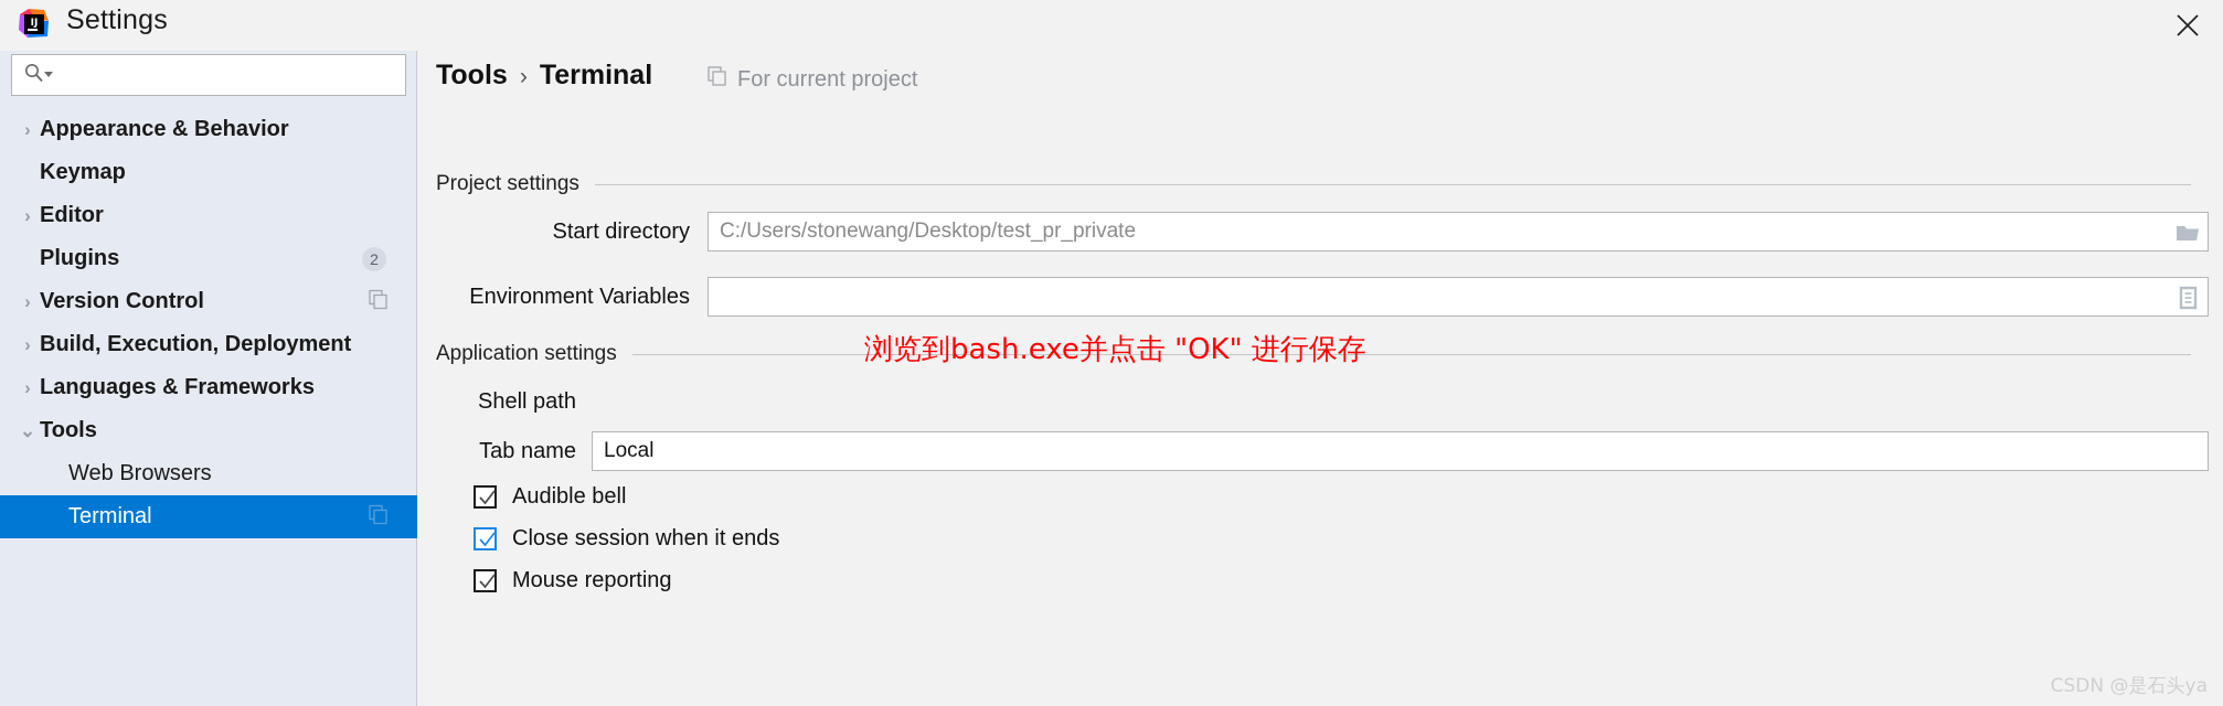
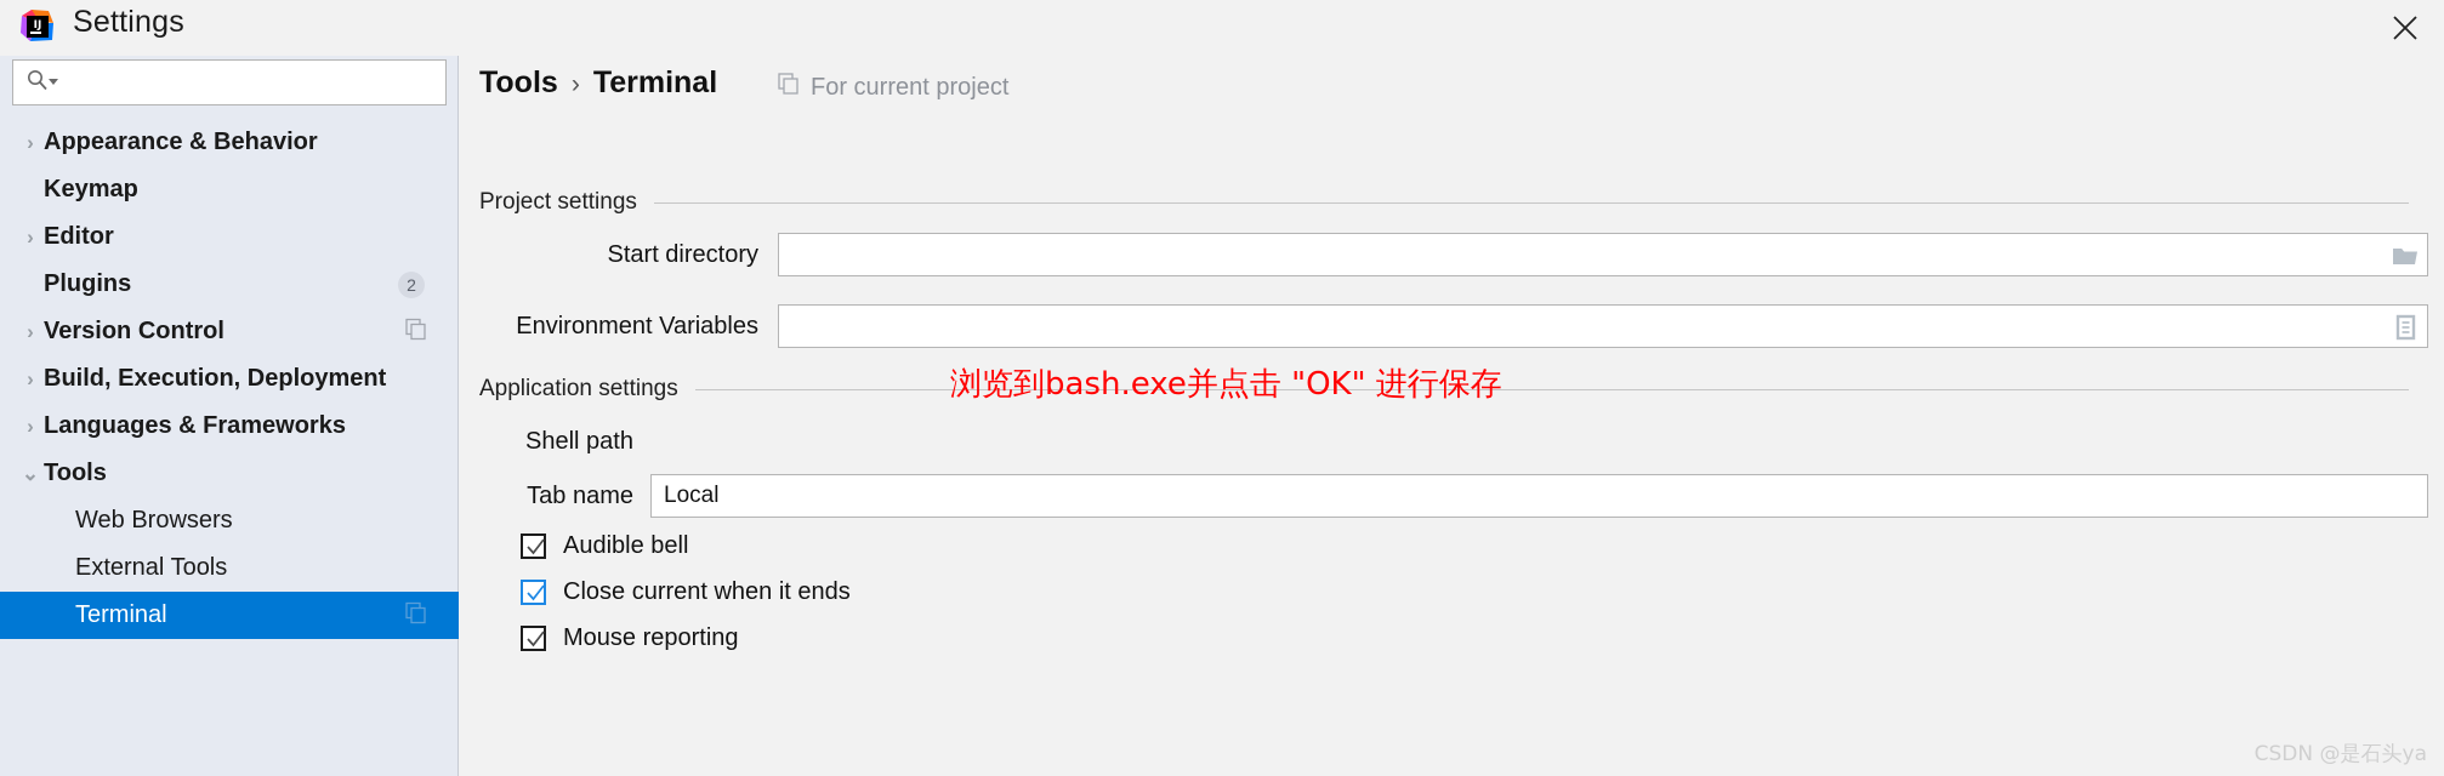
  IJ
  Settings
  ›
  Appearance & Behavior
  Keymap
  ›
  Editor
  Plugins
  2
  ›
  Version Control
  ›
  Build, Execution, Deployment
  ›
  Languages & Frameworks
  ⌄
  Tools
  Web Browsers
+ External Tools
  Terminal
  Tools
  ›
  Terminal
  For current project
  Project settings
  Start directory
- C:/Users/stonewang/Desktop/test_pr_private
  Environment Variables
  Application settings
  浏览到bash.exe并点击 "OK" 进行保存
  Shell path
  Tab name
  Local
  Audible bell
- Close session when it ends
+ Close current when it ends
  Mouse reporting
  CSDN @是石头ya
